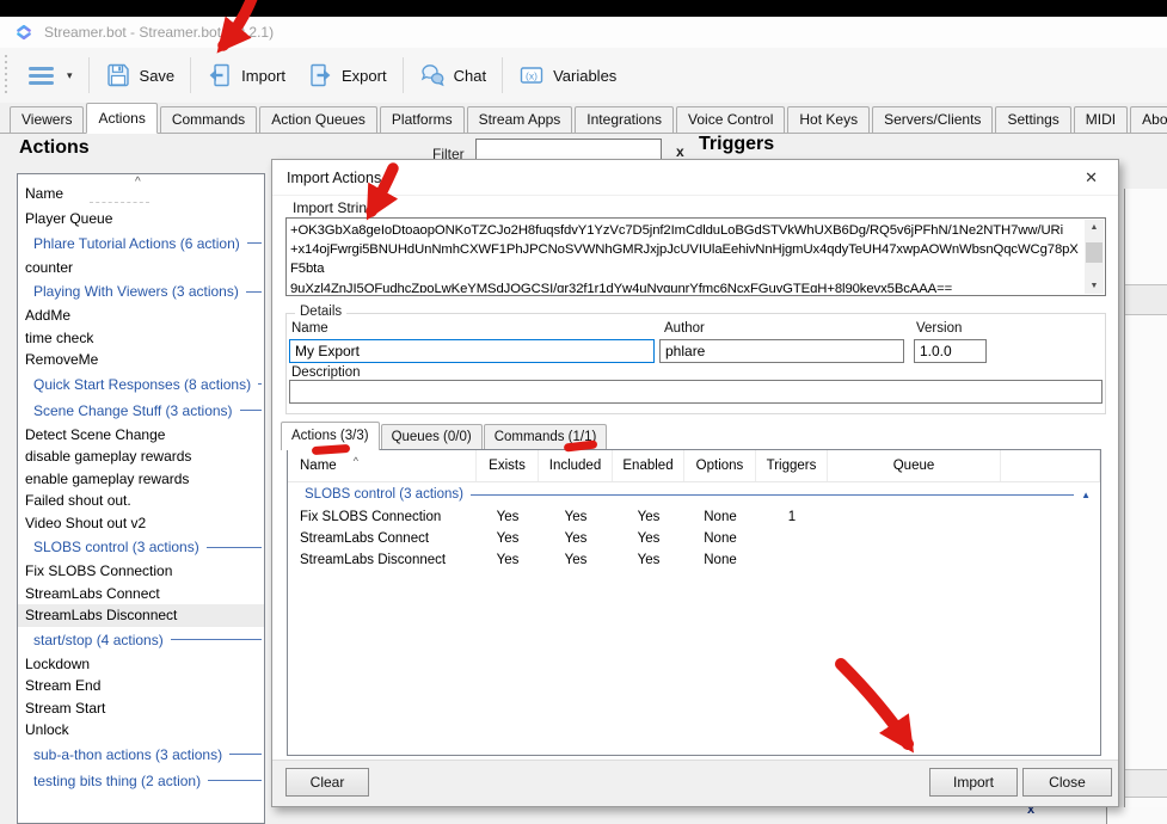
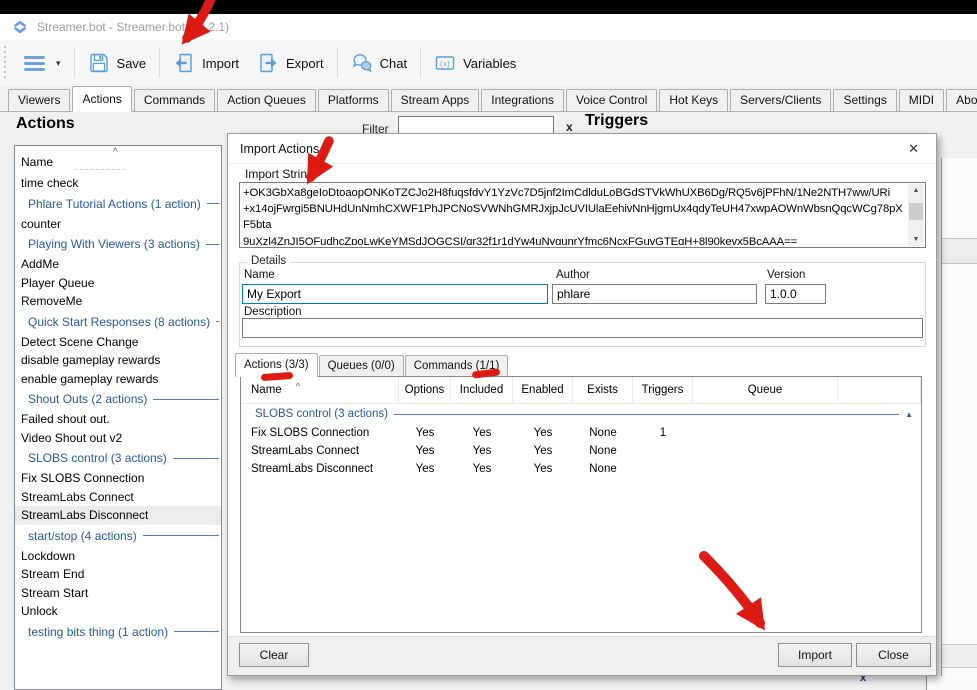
  Streamer.bot - Streamer.bot0.2.1)
  ▾
  Save
  Import
  Export
  Chat
  (x)
  Variables
  Viewers
  Actions
  Commands
  Action Queues
  Platforms
  Stream Apps
  Integrations
  Voice Control
  Hot Keys
  Servers/Clients
  Settings
  MIDI
  Actions
  Filter
  x
  Triggers
  Name
  ^
- Player Queue
+ time check
- Phlare Tutorial Actions (6 action)
+ Phlare Tutorial Actions (1 action)
  counter
  Playing With Viewers (3 actions)
  AddMe
- time check
+ Player Queue
  RemoveMe
  Quick Start Responses (8 actions)
- Scene Change Stuff (3 actions)
  Detect Scene Change
  disable gameplay rewards
  enable gameplay rewards
+ Shout Outs (2 actions)
  Failed shout out.
  Video Shout out v2
  SLOBS control (3 actions)
  Fix SLOBS Connection
  StreamLabs Connect
  StreamLabs Disconnect
  start/stop (4 actions)
  Lockdown
  Stream End
  Stream Start
  Unlock
- sub-a-thon actions (3 actions)
- testing bits thing (2 action)
+ testing bits thing (1 action)
  x
  Import Actions
  ✕
  Import Strin
  +OK3GbXa8geIoDtoaopONKoTZCJo2H8fuqsfdvY1YzVc7D5jnf2ImCdlduLoBGdSTVkWhUXB6Dg/RQ5v6jPFhN/1Ne2NTH7ww/URi
  +x14ojFwrgi5BNUHdUnNmhCXWF1PhJPCNoSVWNhGMRJxjpJcUVIUlaEehivNnHjgmUx4qdyTeUH47xwpAOWnWbsnQqcWCg78pXF5bta
  9uXzl4ZnJI5QFudhcZpoLwKeYMSdJOGCSI/qr32f1r1dYw4uNygunrYfmc6NcxFGuyGTEqH+8l90kevx5BcAAA==
  Details
  Name
  My Export
  Author
  phlare
  Version
  1.0.0
  Description
  Actions (3/3)
  Queues (0/0)
  Commands (1/1)
  Name
  ^
- Exists
+ Options
  Included
  Enabled
- Options
+ Exists
  Triggers
  Queue
  SLOBS control (3 actions)
  ▲
  Fix SLOBS Connection
  Yes
  Yes
  Yes
  None
  1
  StreamLabs Connect
  Yes
  Yes
  Yes
  None
  StreamLabs Disconnect
  Yes
  Yes
  Yes
  None
  Clear
  Import
  Close
